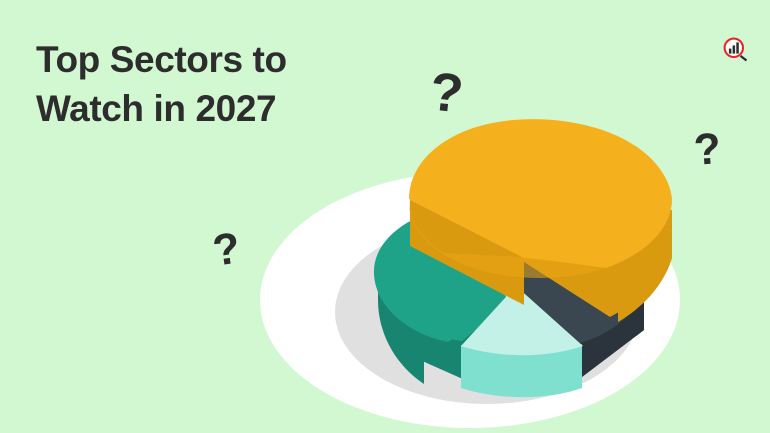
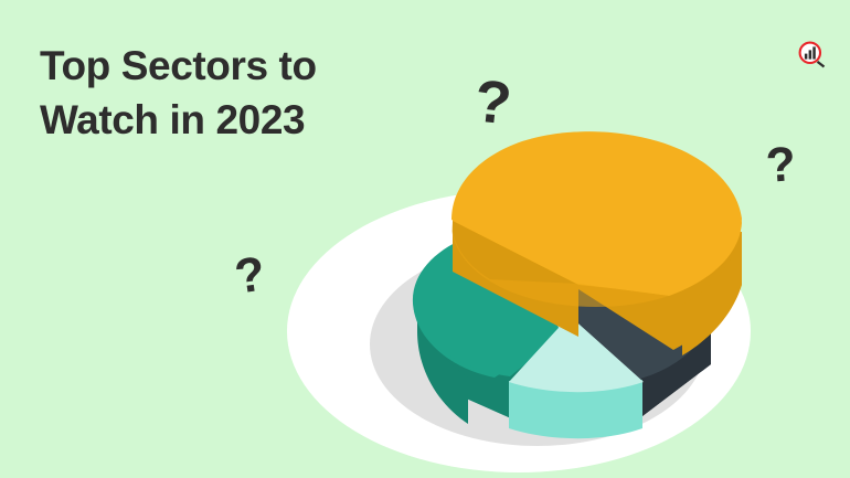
  Top Sectors to
- Watch in 2027
+ Watch in 2023
